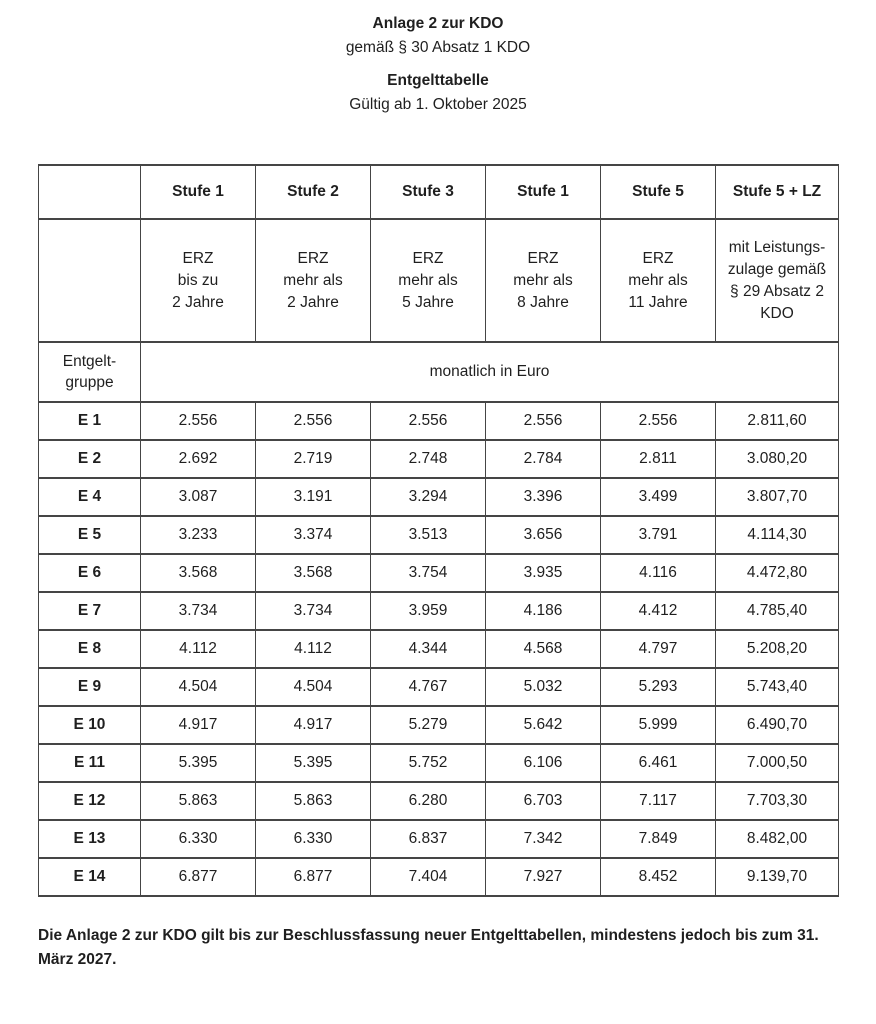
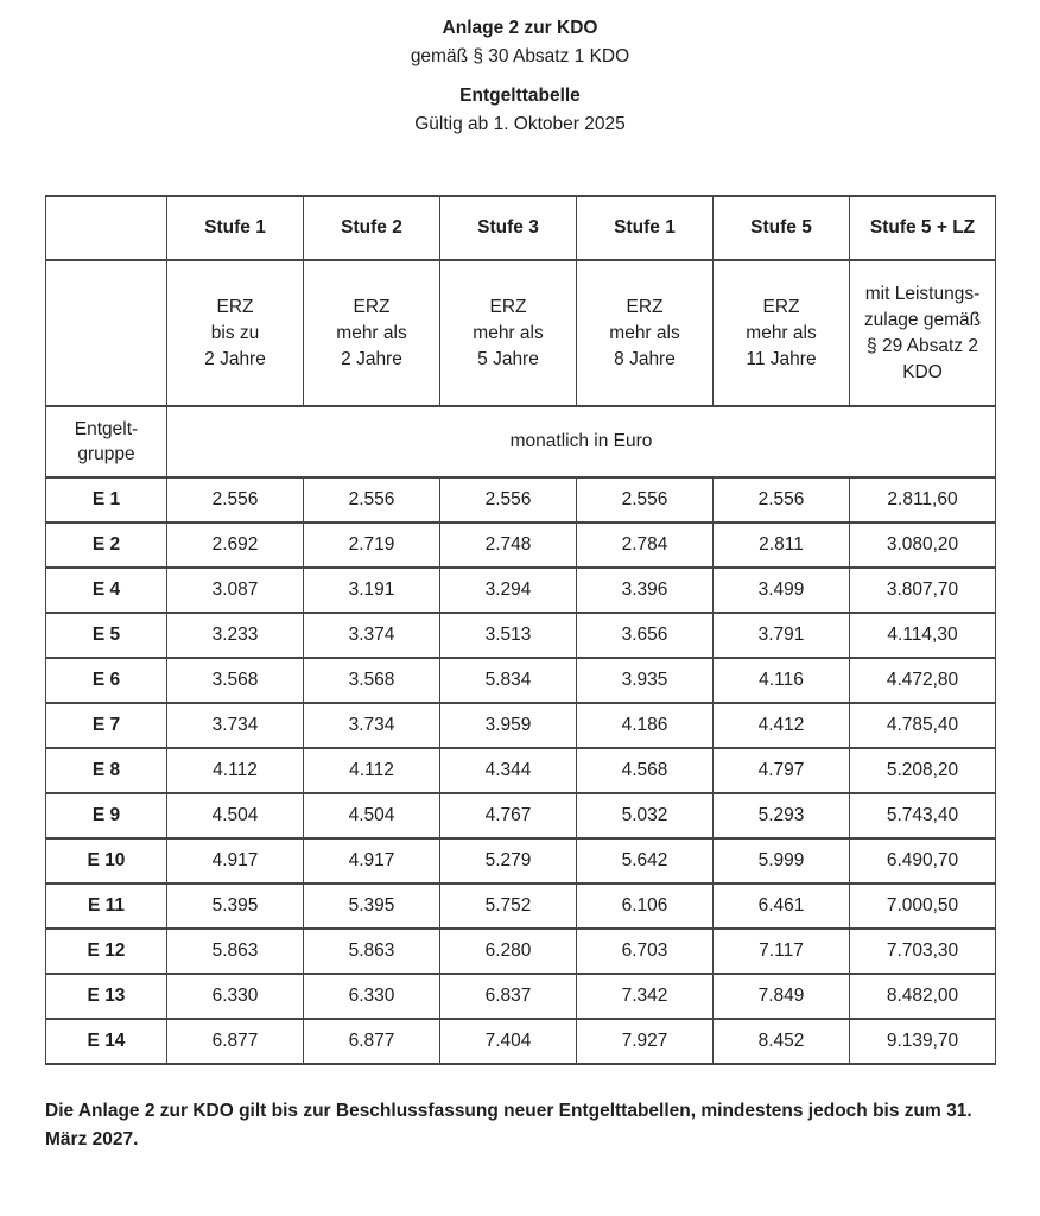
  Anlage 2 zur KDO
  gemäß § 30 Absatz 1 KDO
  Entgelttabelle
  Gültig ab 1. Oktober 2025
  	Stufe 1	Stufe 2	Stufe 3	Stufe 1	Stufe 5	Stufe 5 + LZ
  	ERZ bis zu 2 Jahre	ERZ mehr als 2 Jahre	ERZ mehr als 5 Jahre	ERZ mehr als 8 Jahre	ERZ mehr als 11 Jahre	mit Leistungs- zulage gemäß § 29 Absatz 2 KDO
  Entgelt- gruppe	monatlich in Euro
  E 1	2.556	2.556	2.556	2.556	2.556	2.811,60
  E 2	2.692	2.719	2.748	2.784	2.811	3.080,20
  E 4	3.087	3.191	3.294	3.396	3.499	3.807,70
  E 5	3.233	3.374	3.513	3.656	3.791	4.114,30
- E 6	3.568	3.568	3.754	3.935	4.116	4.472,80
+ E 6	3.568	3.568	5.834	3.935	4.116	4.472,80
  E 7	3.734	3.734	3.959	4.186	4.412	4.785,40
  E 8	4.112	4.112	4.344	4.568	4.797	5.208,20
  E 9	4.504	4.504	4.767	5.032	5.293	5.743,40
  E 10	4.917	4.917	5.279	5.642	5.999	6.490,70
  E 11	5.395	5.395	5.752	6.106	6.461	7.000,50
  E 12	5.863	5.863	6.280	6.703	7.117	7.703,30
  E 13	6.330	6.330	6.837	7.342	7.849	8.482,00
  E 14	6.877	6.877	7.404	7.927	8.452	9.139,70
  Die Anlage 2 zur KDO gilt bis zur Beschlussfassung neuer Entgelttabellen, mindestens jedoch bis zum 31. März 2027.
